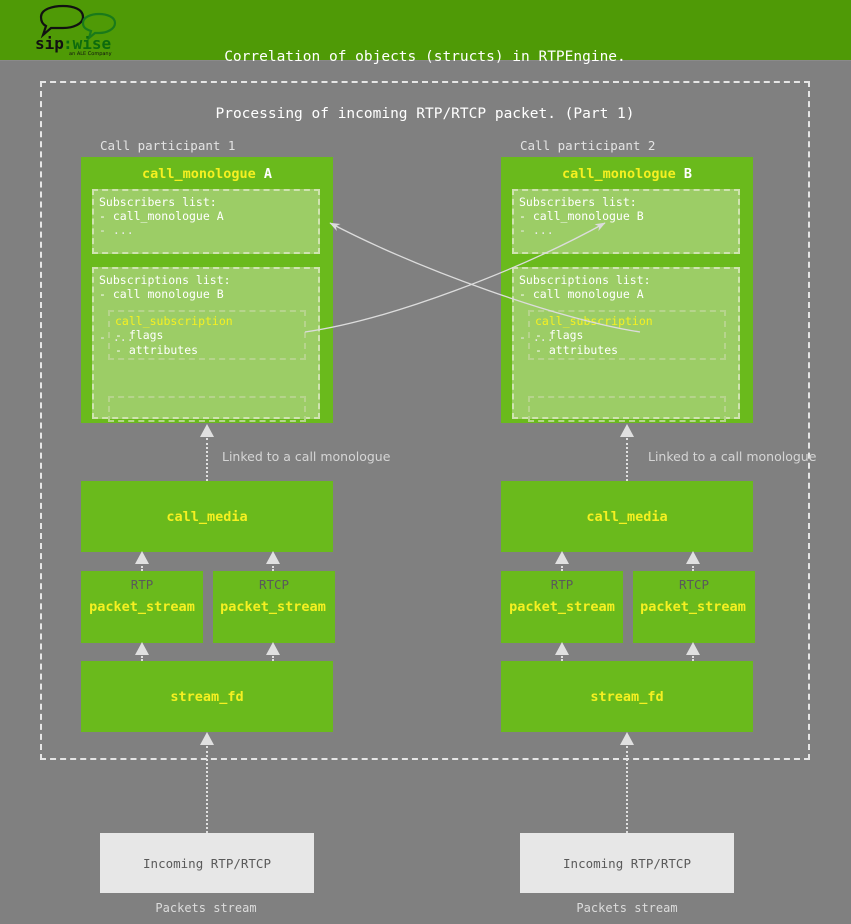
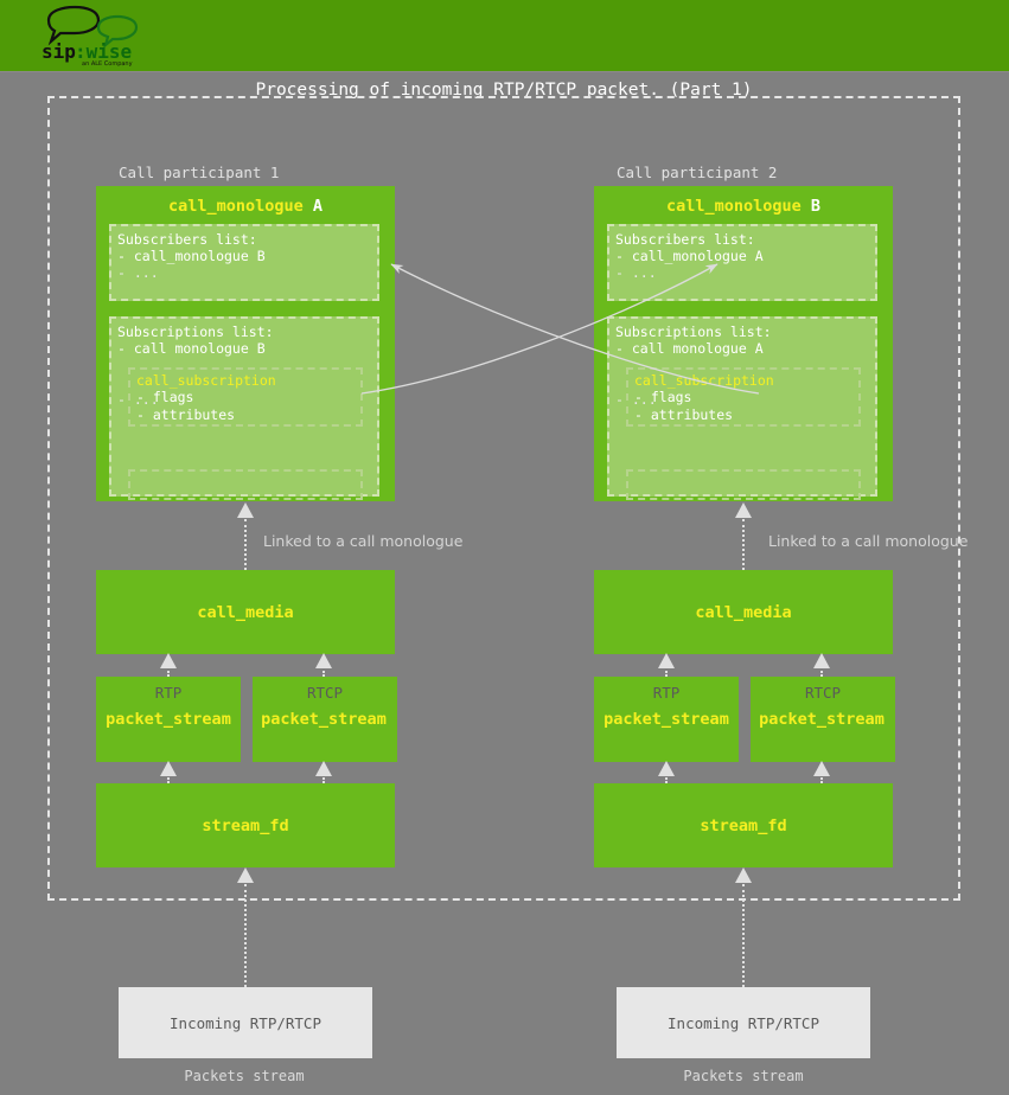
  sip
  :wise
- Correlation of objects (structs) in RTPEngine.
  Processing of incoming RTP/RTCP packet. (Part 1)
  Call participant 1
  Call participant 2
  call_monologue A
- Subscribers list: - call_monologue A - ...
+ Subscribers list: - call_monologue B - ...
  Subscriptions list: - call monologue B - ...
  call_subscription - flags - attributes
  call_monologue B
- Subscribers list: - call_monologue B - ...
+ Subscribers list: - call_monologue A - ...
  Subscriptions list: - call monologue A - ...
  call_suscription - flags - attributes
  Linked to a call monologue
  call_media
  RTP
  RTCP
  packet_stream
  packet_stream
  stream_fd
  Incoming RTP/RTCP
  Packets stream
  Linked to a call monologue
  call_media
  RTP
  RTCP
  packet_stream
  packet_stream
  stream_fd
  Incoming RTP/RTCP
  Packets stream
